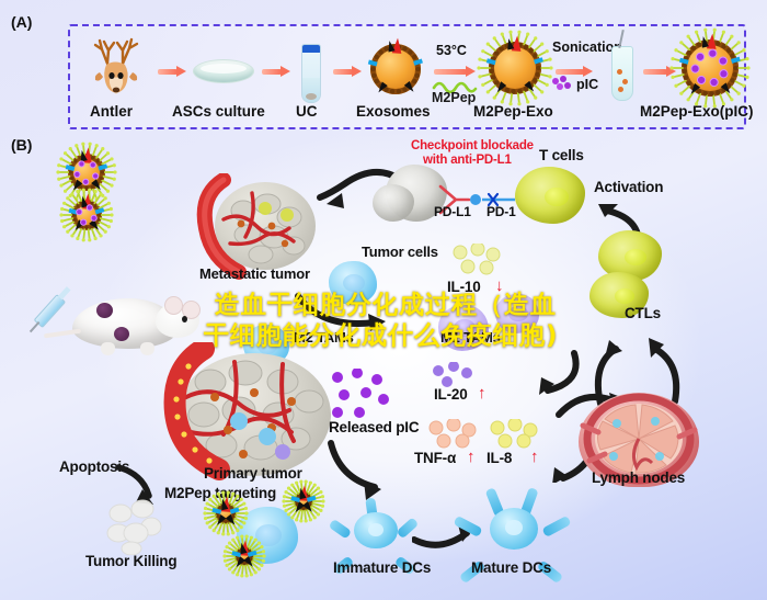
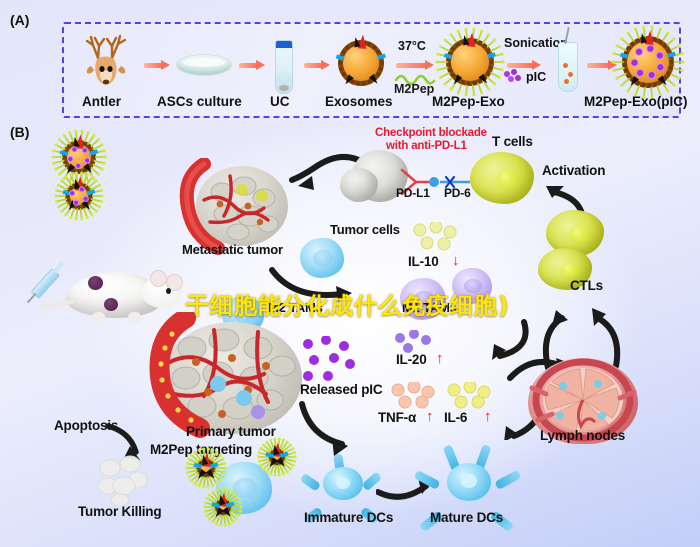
  (A)
  Antler
  ASCs culture
  UC
  Exosomes
- 53°C
+ 37°C
  M2Pep
  M2Pep-Exo
  Sonicatio
  pIC
  M2Pep-Exo(pIC)
  (B)
  Metastatic tumor
  Tumor cells
  Checkpoint blockade
  with anti-PD-L1
  PD-L1
- PD-1
+ PD-6
  T cells
  Activation
  CTLs
  IL-10
  ↓
  M2 TAMs
  M1 TAMs
  Primary tumor
  M2Peprgeting
  Apoptos
  Tumor Killing
  Released pIC
  IL-20
  ↑
  TNF-α
  ↑
- IL-8
+ IL-6
  ↑
  Lymph nodes
  Immature DCs
  Mature DCs
- 造血干细胞分化成过程（造血
  干细胞能分化成什么免疫细胞)
